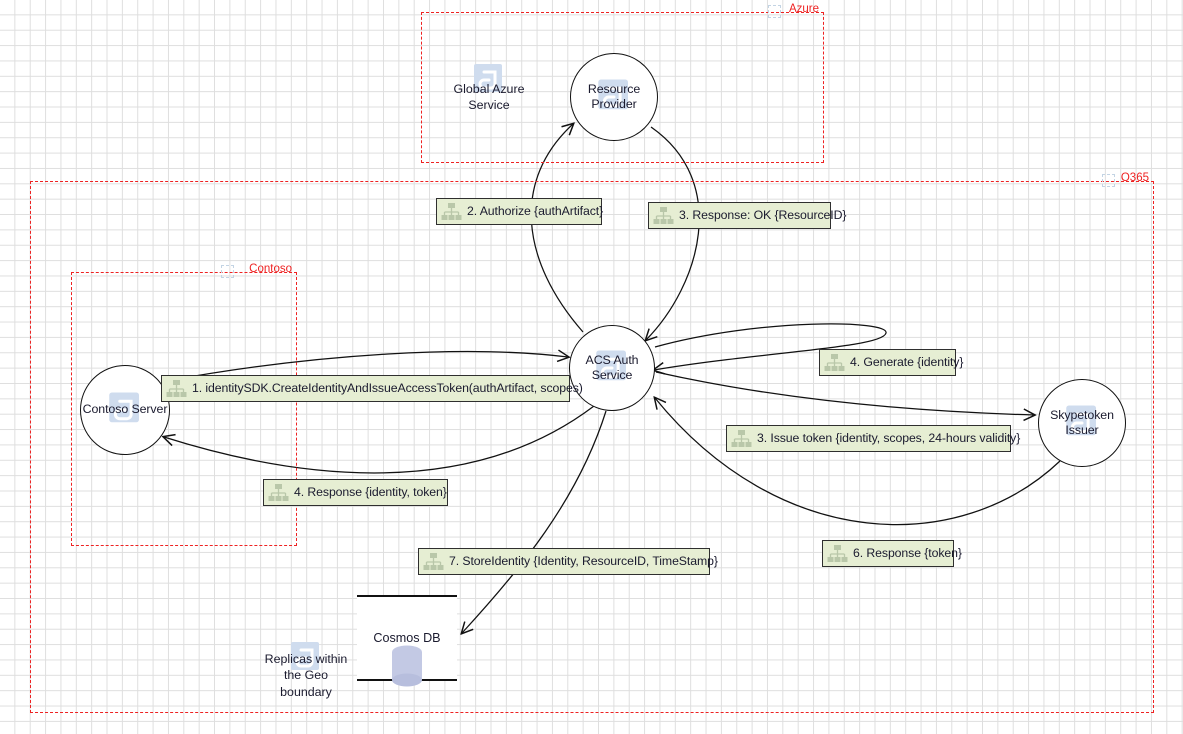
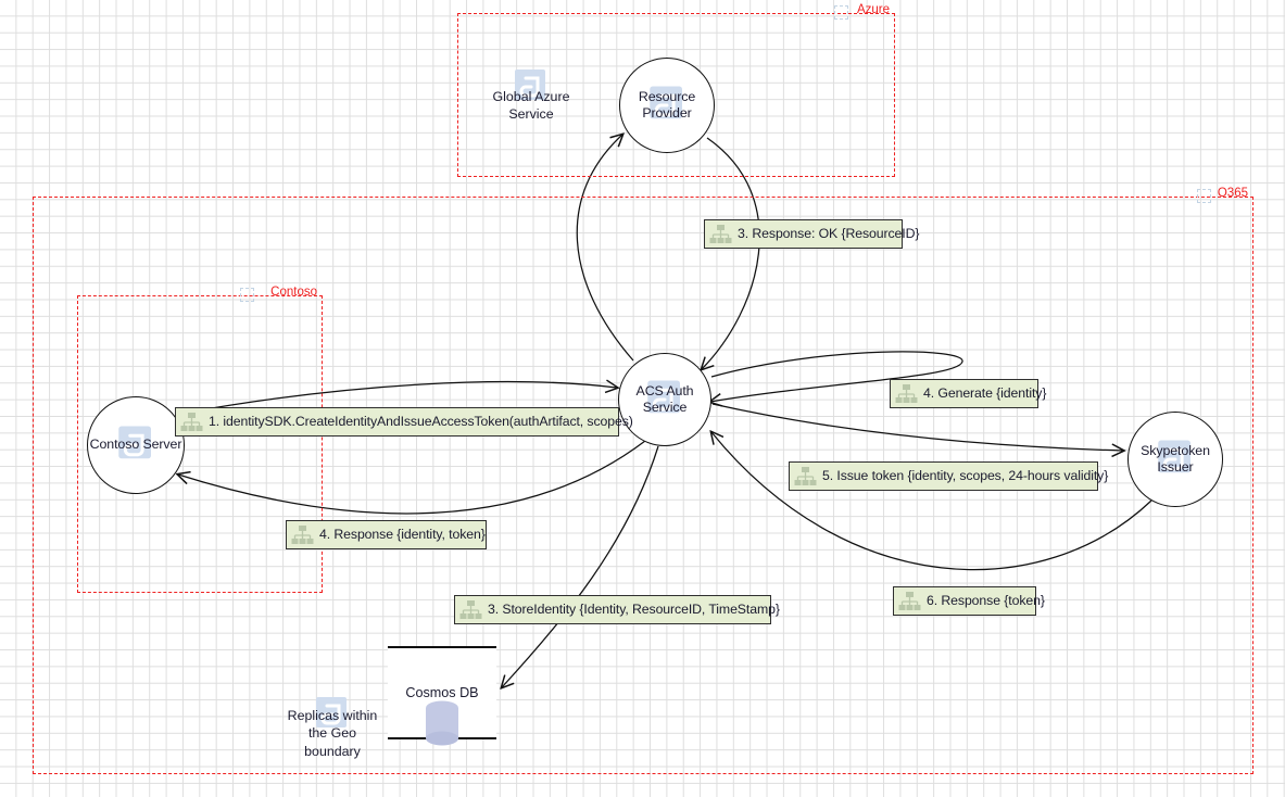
  Azure
  O365
  Contoso
  Resource
  Provider
  ACS Auth
  Service
  Contoso Server
  Skypetoken
  Issuer
  Cosmos DB
  Global Azure
  Service
  Replicas within
  the Geo
  boundary
- 2. Authorize {authArtifact}
  3. Response: OK {ResourceID}
  1. identitySDK.CreateIdentityAndIssueAccessToken(authArtifact, scopes)
  4. Generate {identity}
- 3. Issue token {identity, scopes, 24-hours validity}
+ 5. Issue token {identity, scopes, 24-hours validity}
  4. Response {identity, token}
  6. Response {token}
- 7. StoreIdentity {Identity, ResourceID, TimeStamp}
+ 3. StoreIdentity {Identity, ResourceID, TimeStamp}
